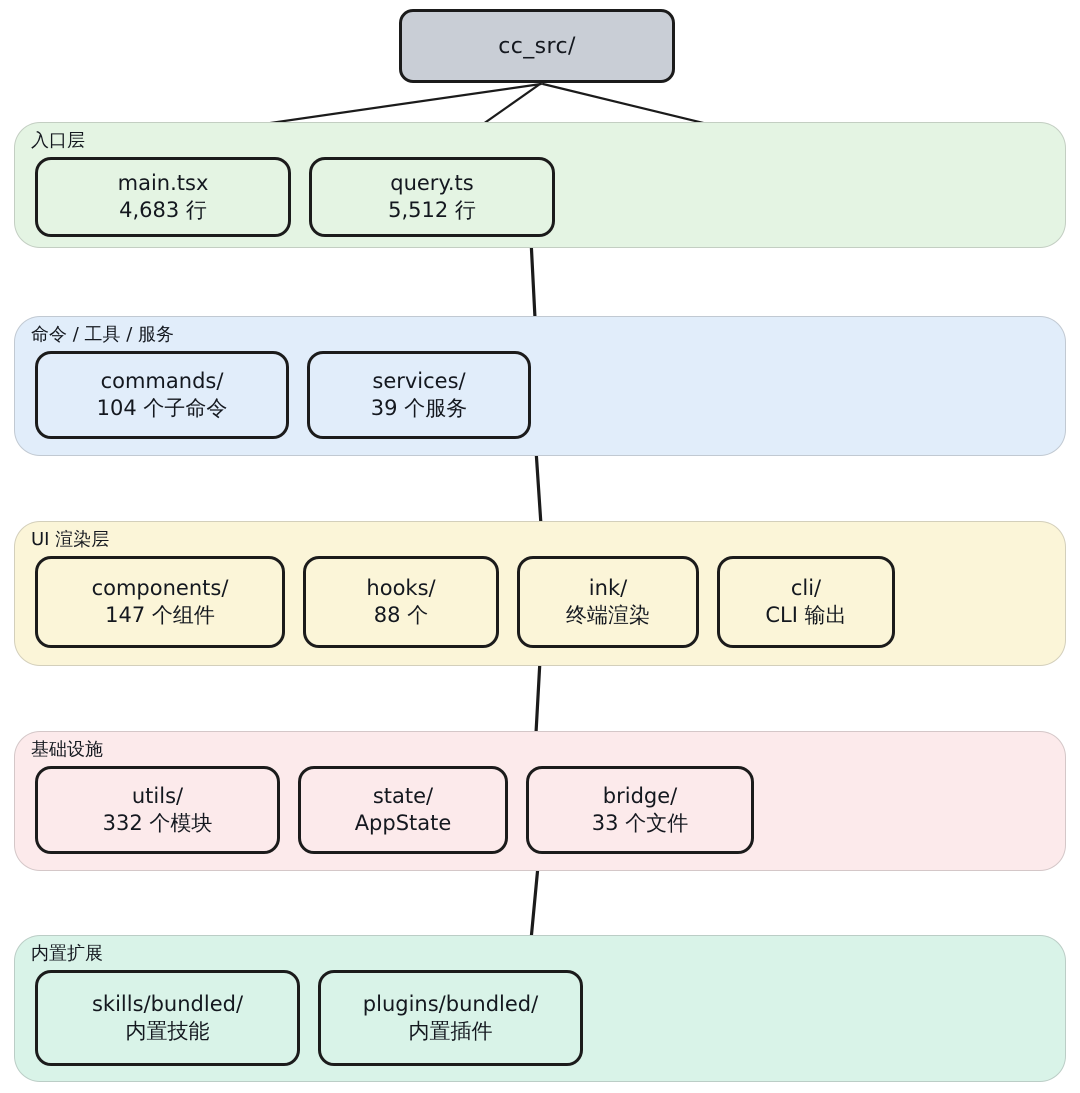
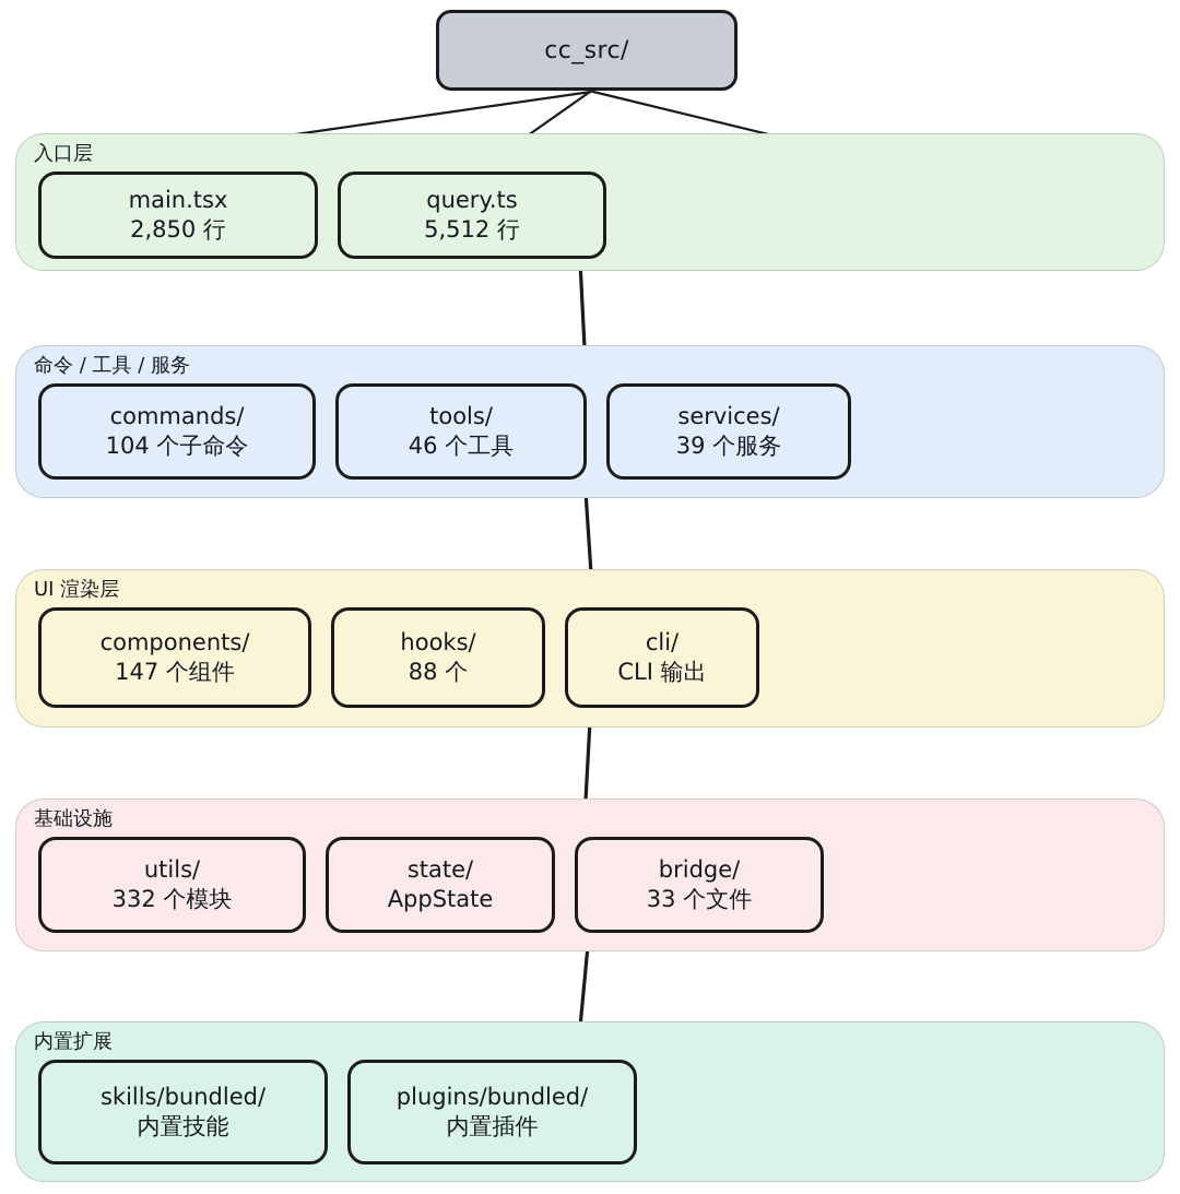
  cc_src/
  入口层
  main.tsx
- 4,683 行
+ 2,850 行
  query.ts
  5,512 行
  命令 / 工具 / 服务
  commands/
  104 个子命令
+ tools/
+ 46 个工具
  services/
  39 个服务
  UI 渲染层
  components/
  147 个组件
  hooks/
  88 个
- ink/
- 终端渲染
  cli/
  CLI 输出
  基础设施
  utils/
  332 个模块
  state/
  AppState
  bridge/
  33 个文件
  内置扩展
  skills/bundled/
  内置技能
  plugins/bundled/
  内置插件
